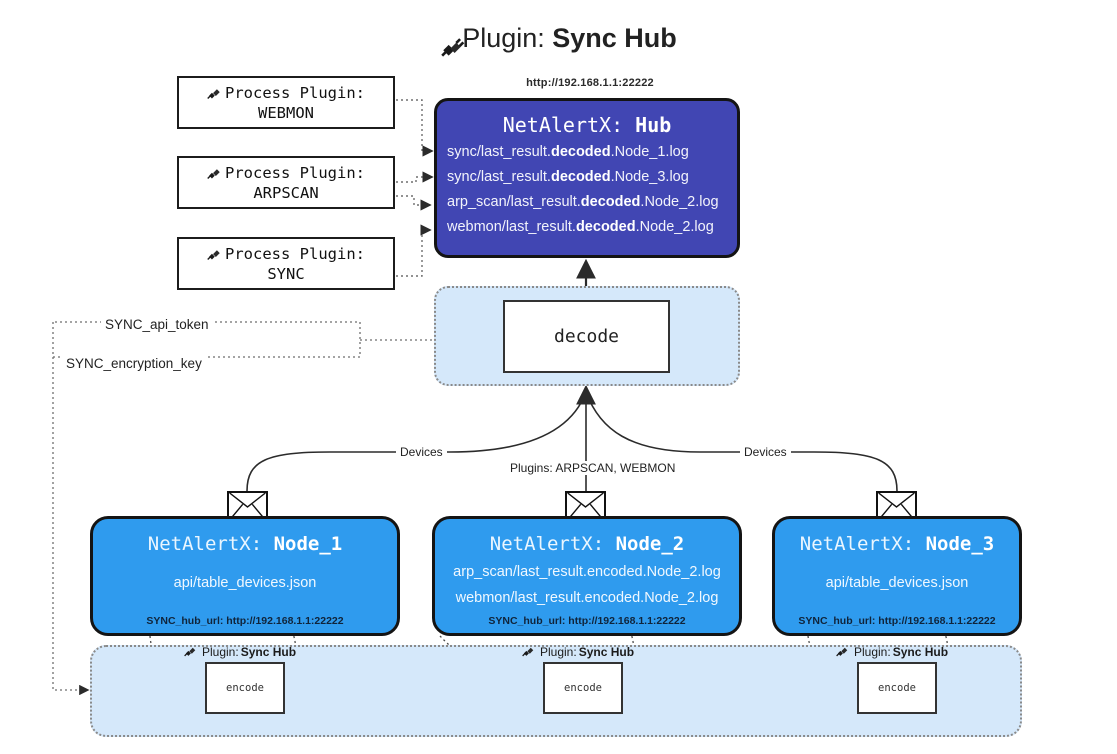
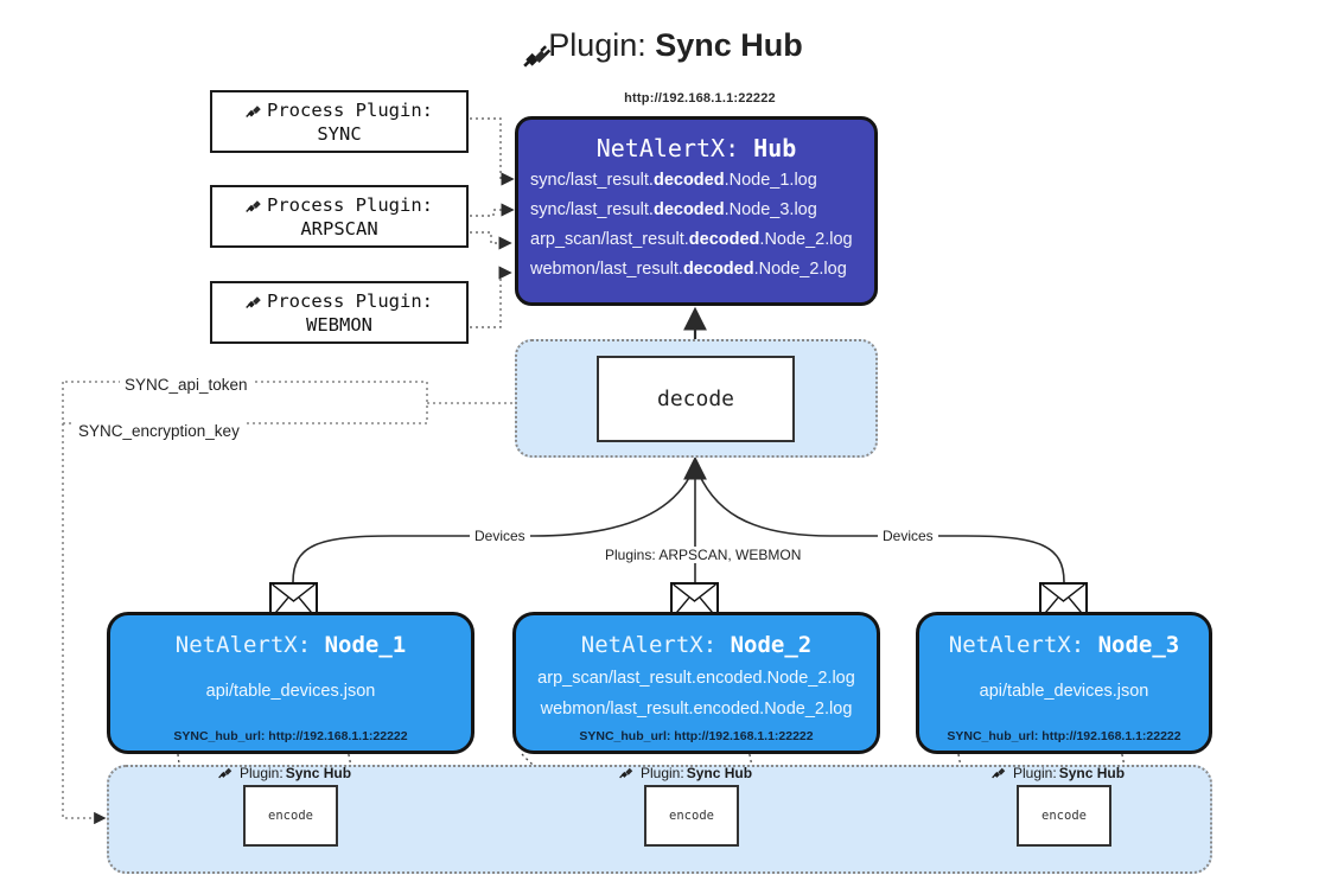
  Plugin: Sync Hub
  Process Plugin:
- WEBMON
+ SYNC
  Process Plugin:
  ARPSCAN
  Process Plugin:
- SYNC
+ WEBMON
  http://192.168.1.1:22222
  NetAlertX: Hub
  sync/last_result.decoded.Node_1.log
  sync/last_result.decoded.Node_3.log
  arp_scan/last_result.decoded.Node_2.log
  webmon/last_result.decoded.Node_2.log
  decode
  SYNC_api_token
  SYNC_encryption_key
  Devices
  Plugins: ARPSCAN, WEBMON
  Devices
  NetAlertX: Node_1
  api/table_devices.json
  SYNC_hub_url: http://192.168.1.1:22222
  NetAlertX: Node_2
  arp_scan/last_result.encoded.Node_2.log
  webmon/last_result.encoded.Node_2.log
  SYNC_hub_url: http://192.168.1.1:22222
  NetAlertX: Node_3
  api/table_devices.json
  SYNC_hub_url: http://192.168.1.1:22222
  Plugin:
  Sync Hub
  encode
  Plugin:
  Sync Hub
  encode
  Plugin:
  Sync Hub
  encode
